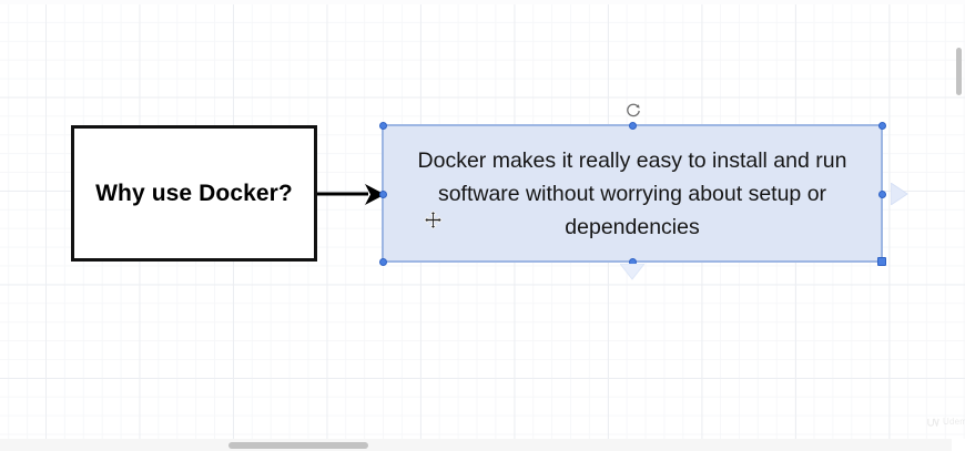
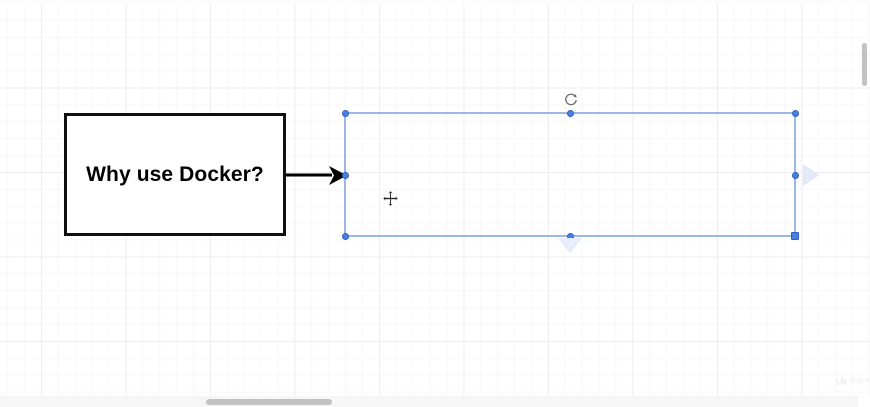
  Why use Docker?
- Docker makes it really easy to install and run software without worrying about setup or dependencies
